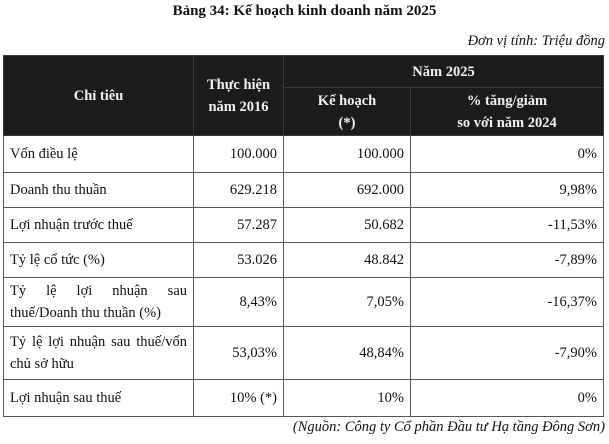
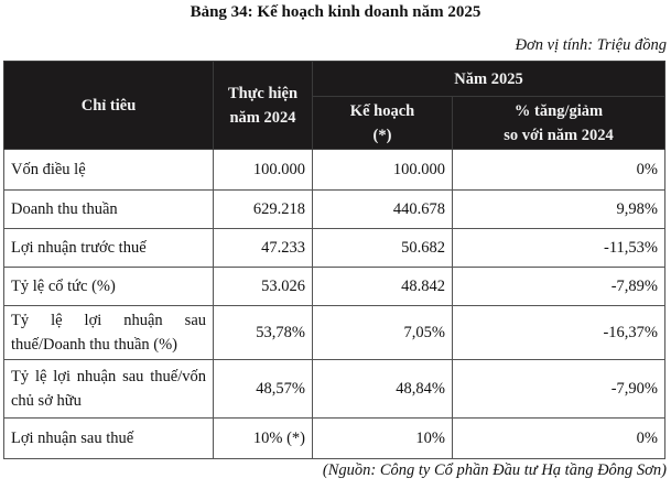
  Bảng 34: Kế hoạch kinh doanh năm 2025
  Đơn vị tính: Triệu đồng
- Chỉ tiêu	Thực hiện năm 2016	Năm 2025
+ Chỉ tiêu	Thực hiện năm 2024	Năm 2025
  Kế hoạch (*)	% tăng/giảm so với năm 2024
  Vốn điều lệ	100.000	100.000	0%
- Doanh thu thuần	629.218	692.000	9,98%
+ Doanh thu thuần	629.218	440.678	9,98%
- Lợi nhuận trước thuế	57.287	50.682	-11,53%
+ Lợi nhuận trước thuế	47.233	50.682	-11,53%
  Tỷ lệ cổ tức (%)	53.026	48.842	-7,89%
- Tỷ lệ lợi nhuận sau thuế/Doanh thu thuần (%)	8,43%	7,05%	-16,37%
+ Tỷ lệ lợi nhuận sau thuế/Doanh thu thuần (%)	53,78%	7,05%	-16,37%
- Tỷ lệ lợi nhuận sau thuế/vốn chủ sở hữu	53,03%	48,84%	-7,90%
+ Tỷ lệ lợi nhuận sau thuế/vốn chủ sở hữu	48,57%	48,84%	-7,90%
  Lợi nhuận sau thuế	10% (*)	10%	0%
  (Nguồn: Công ty Cổ phần Đầu tư Hạ tầng Đông Sơn)
